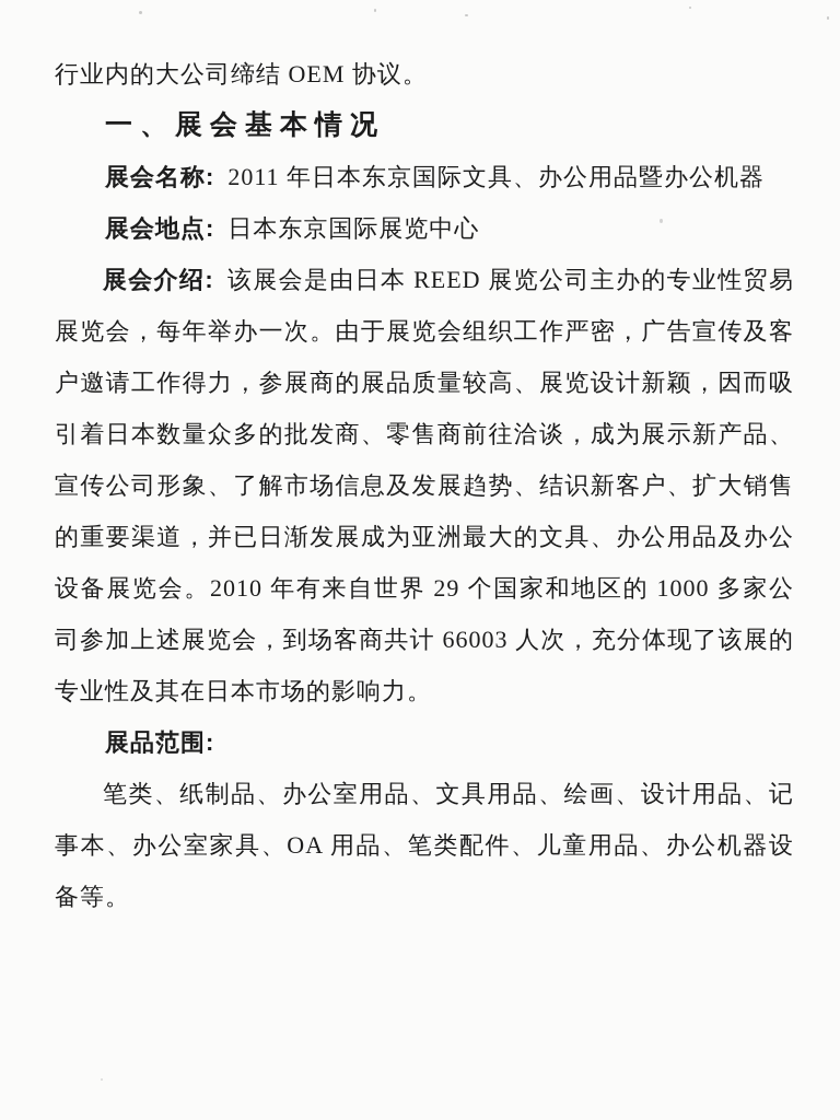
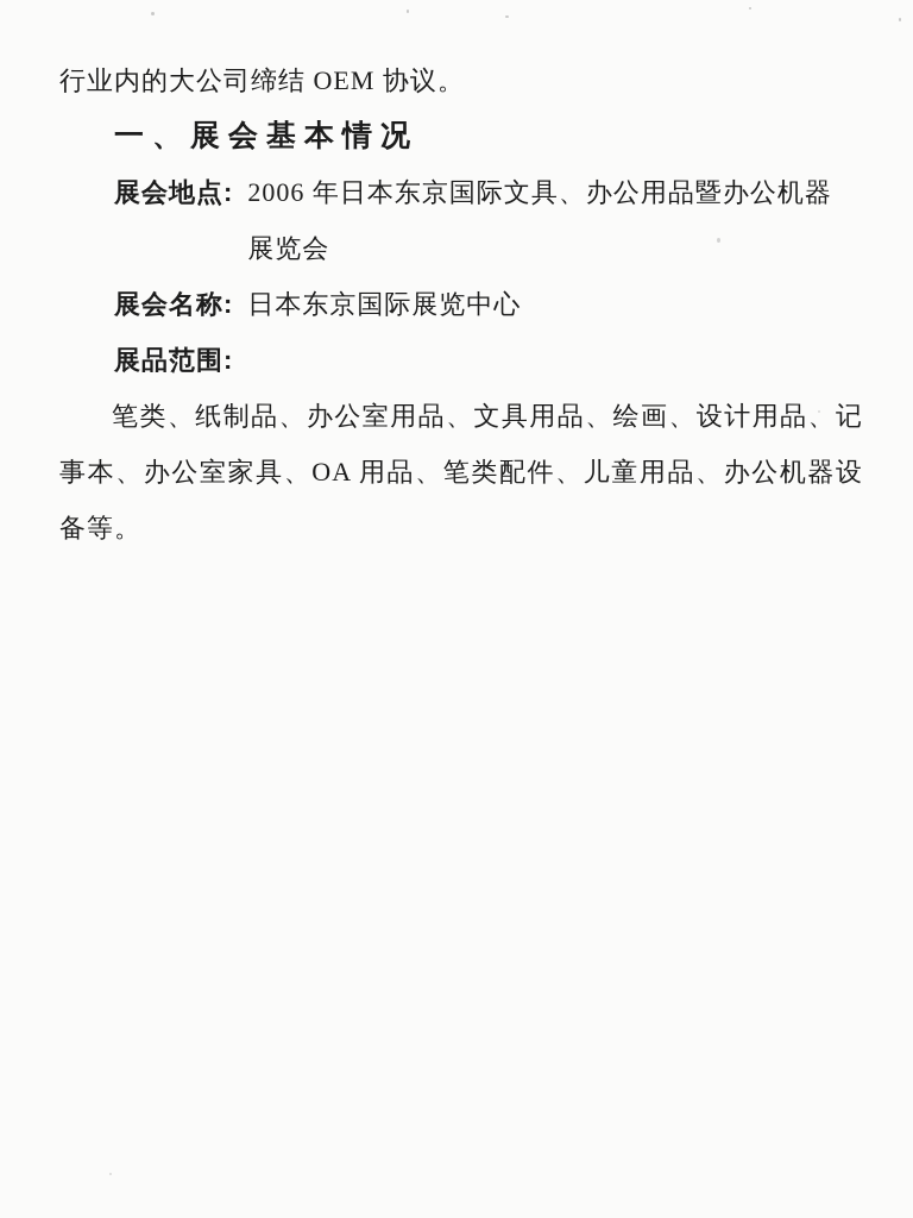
  行业内的大公司缔结 OEM 协议。
  一、展会基本情况
- 展会名称:
+ 展会地点:
- 2011 年日本东京国际文具、办公用品暨办公机器
+ 2006 年日本东京国际文具、办公用品暨办公机器
+ 展览会
- 展会地点:
+ 展会名称:
  日本东京国际展览中心
- 展会介绍: 该展会是由日本 REED 展览公司主办的专业性贸易展览会，每年举办一次。由于展览会组织工作严密，广告宣传及客户邀请工作得力，参展商的展品质量较高、展览设计新颖，因而吸引着日本数量众多的批发商、零售商前往洽谈，成为展示新产品、宣传公司形象、了解市场信息及发展趋势、结识新客户、扩大销售的重要渠道，并已日渐发展成为亚洲最大的文具、办公用品及办公设备展览会。2010 年有来自世界 29 个国家和地区的 1000 多家公司参加上述展览会，到场客商共计 66003 人次，充分体现了该展的专业性及其在日本市场的影响力。
  展品范围:
  笔类、纸制品、办公室用品、文具用品、绘画、设计用品、记事本、办公室家具、OA 用品、笔类配件、儿童用品、办公机器设备等。
